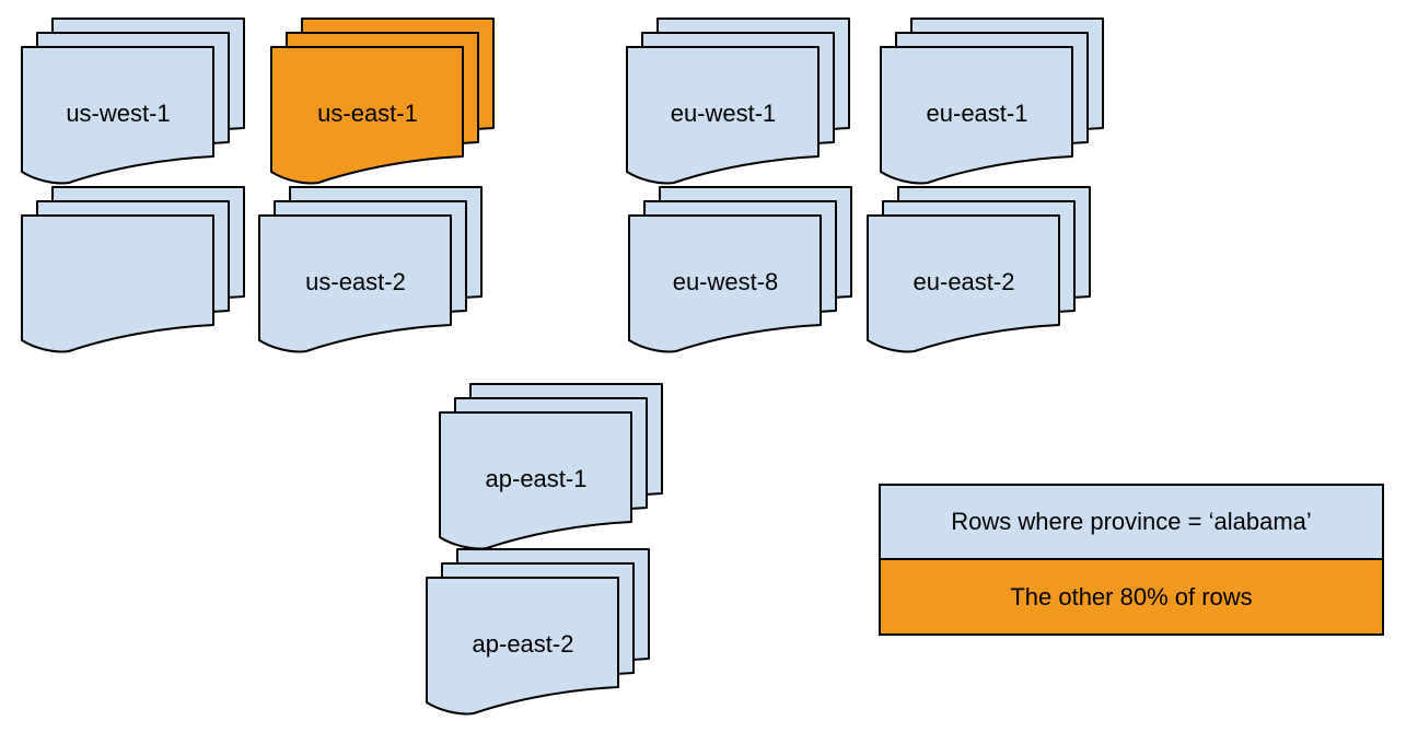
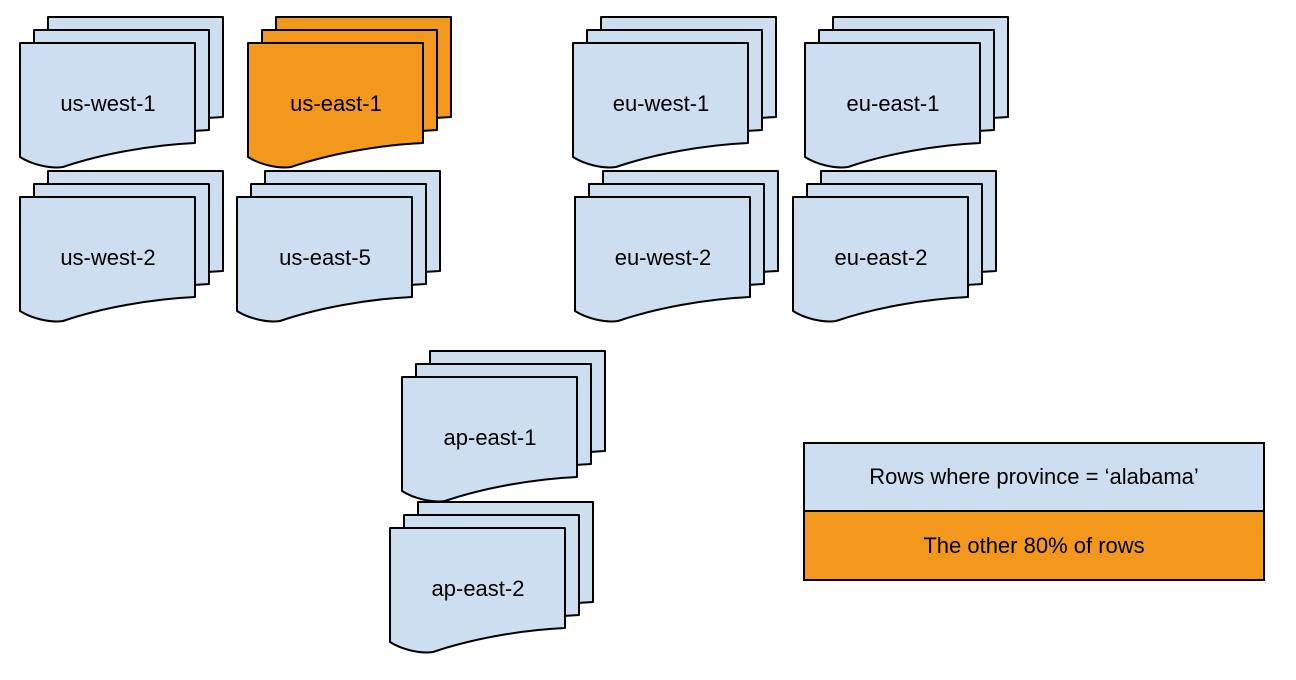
  us-west-1
  us-east-1
  eu-west-1
  eu-east-1
+ us-west-2
- us-east-2
+ us-east-5
- eu-west-8
+ eu-west-2
  eu-east-2
  ap-east-1
  ap-east-2
  Rows where province = ‘alabama’
  The other 80% of rows
